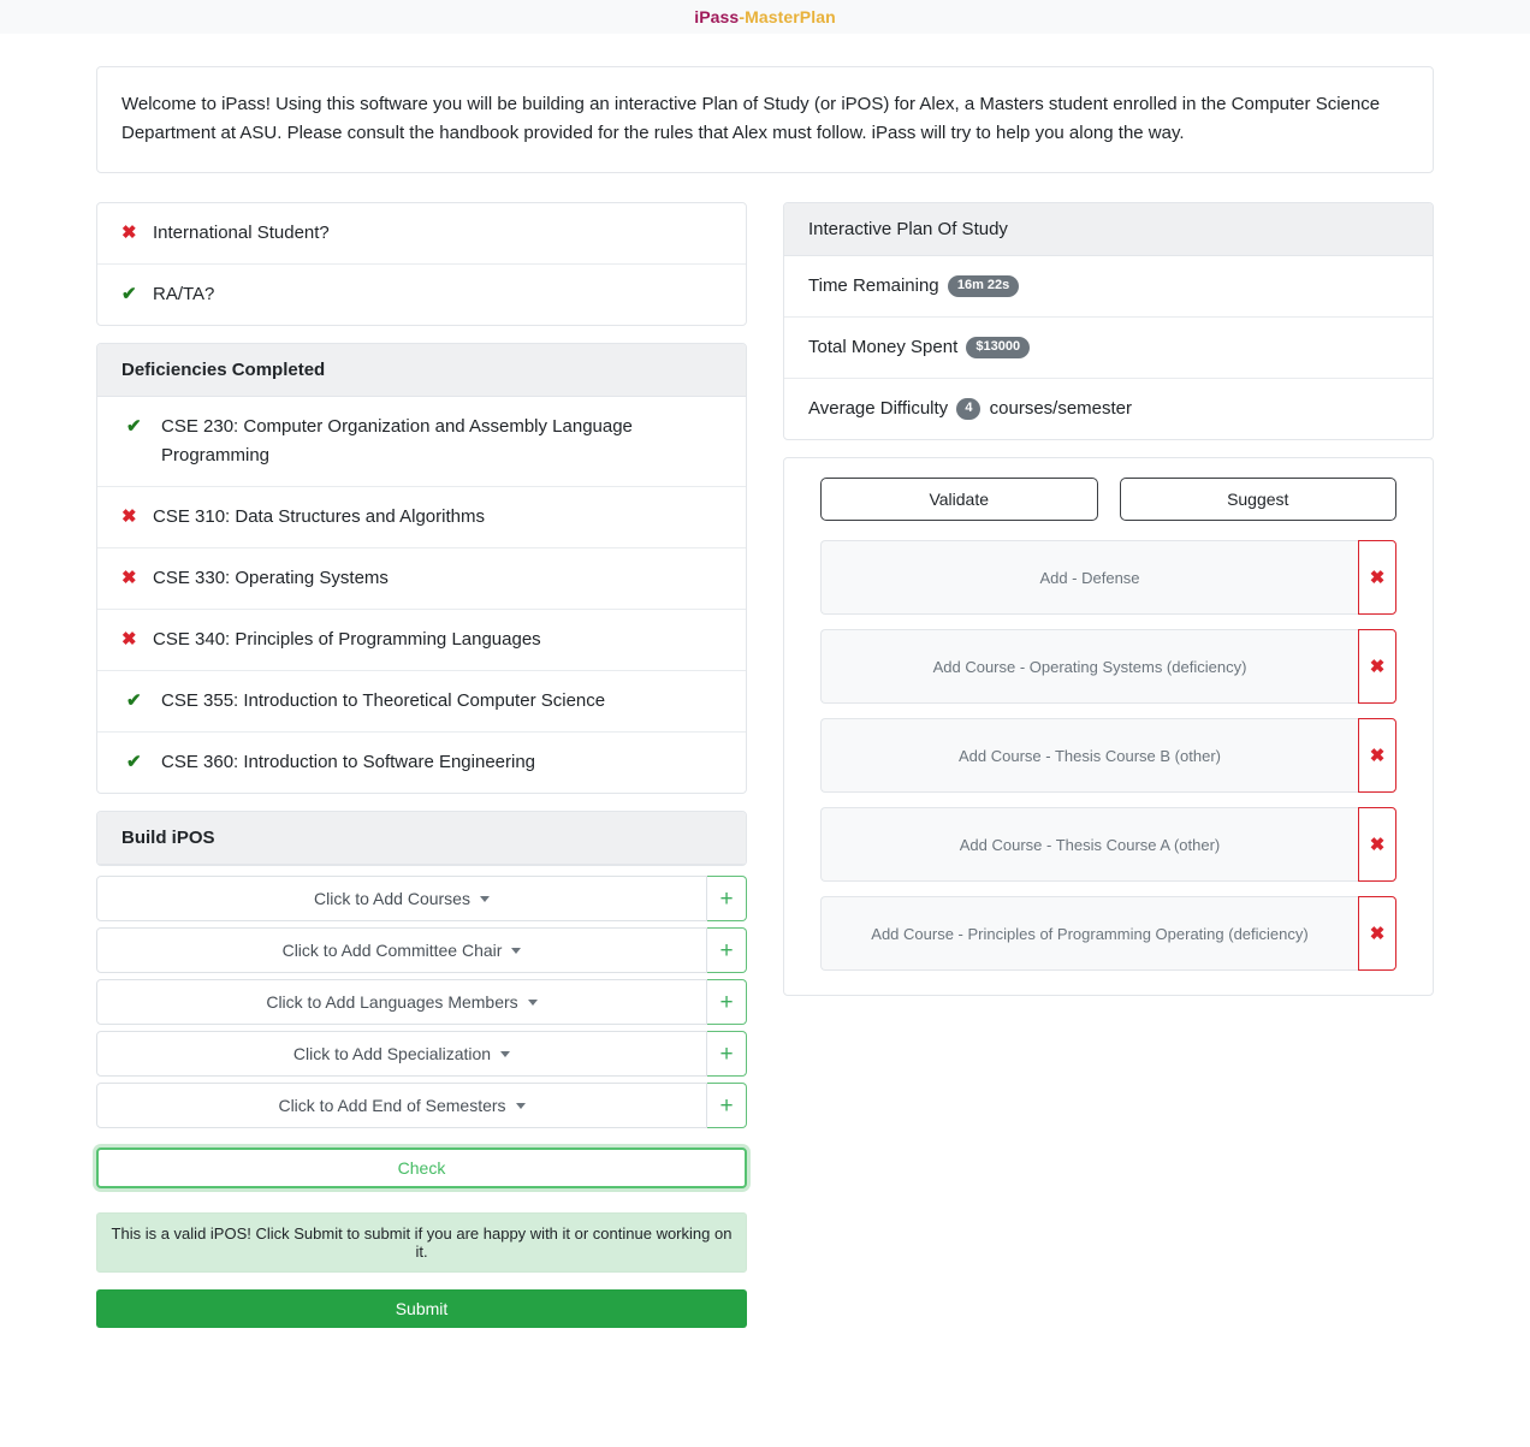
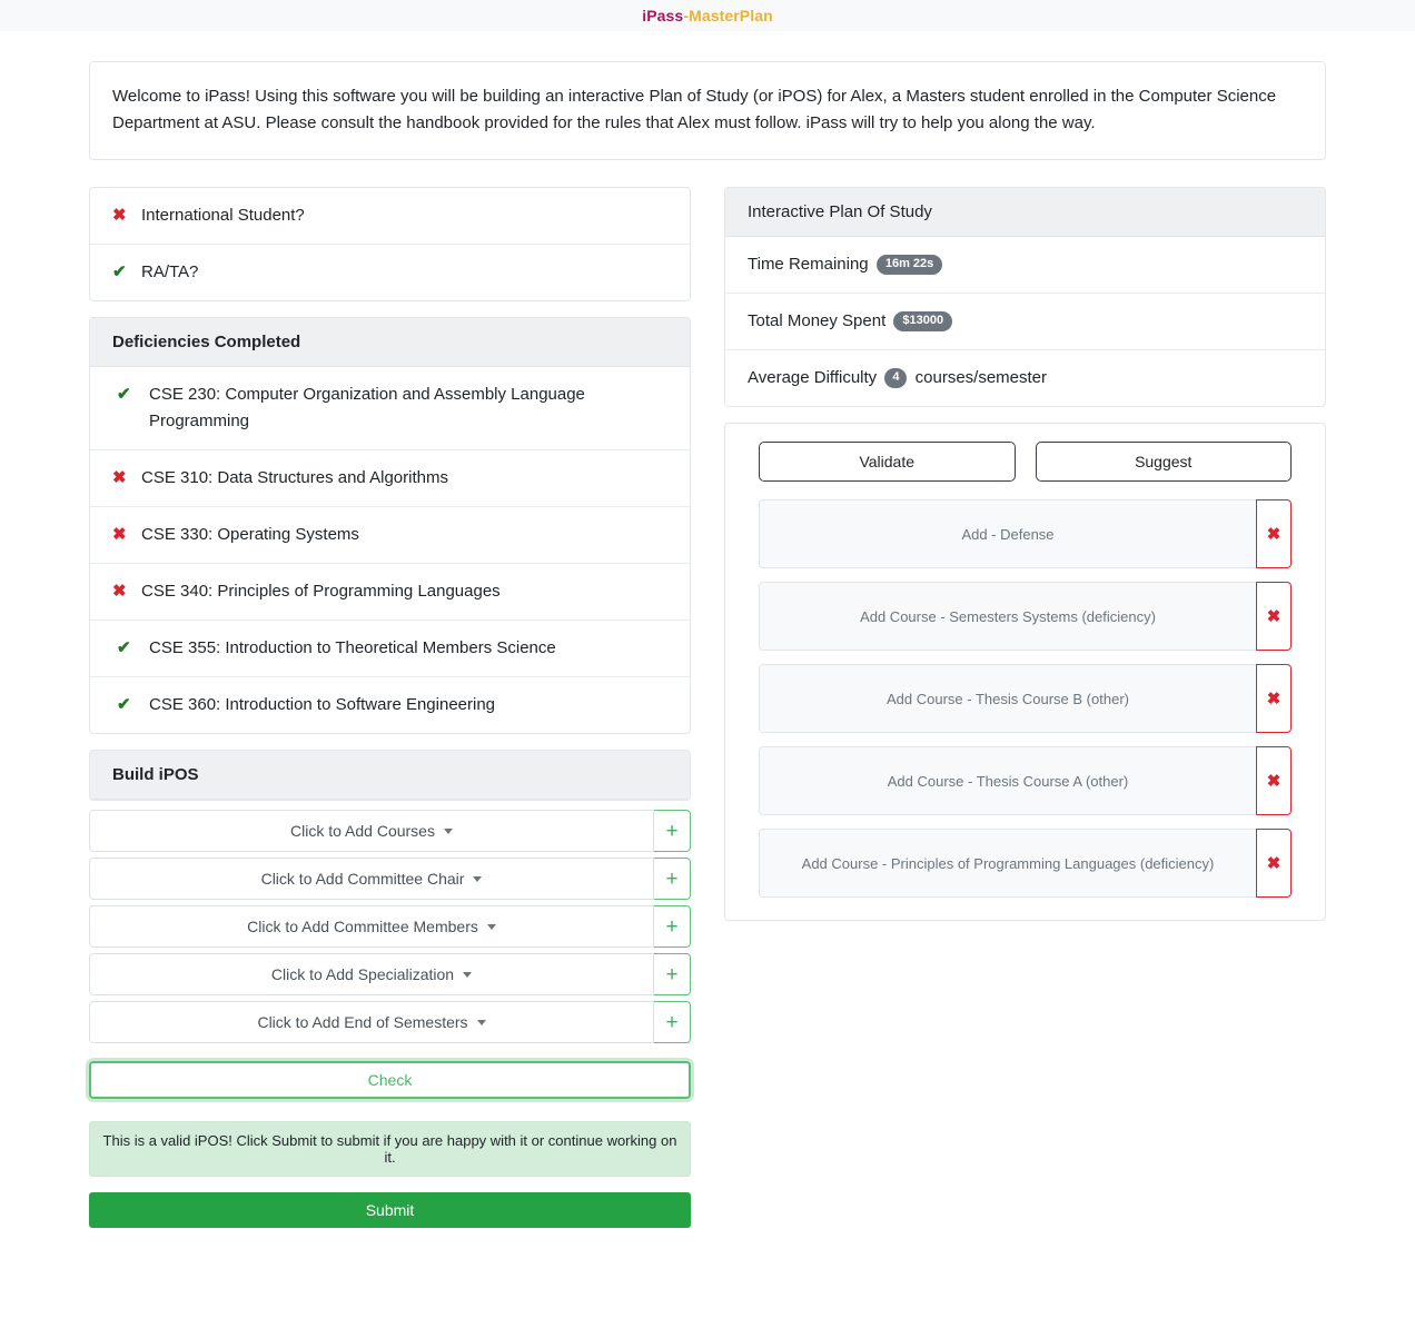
  iPass-MasterPlan
  Welcome to iPass! Using this software you will be building an interactive Plan of Study (or iPOS) for Alex, a Masters student enrolled in the Computer Science Department at ASU. Please consult the handbook provided for the rules that Alex must follow. iPass will try to help you along the way.
  ✖
  International Student?
  ✔
  RA/TA?
  Deficiencies Completed
  ✔
  CSE 230: Computer Organization and Assembly Language Programming
  ✖
  CSE 310: Data Structures and Algorithms
  ✖
  CSE 330: Operating Systems
  ✖
  CSE 340: Principles of Programming Languages
  ✔
- CSE 355: Introduction to Theoretical Computer Science
+ CSE 355: Introduction to Theoretical Members Science
  ✔
  CSE 360: Introduction to Software Engineering
  Build iPOS
  Click to Add Courses
  +
  Click to Add Committee Chair
  +
- Click to Add Languages Members
+ Click to Add Committee Members
  +
  Click to Add Specialization
  +
  Click to Add End of Semesters
  +
  Check
  This is a valid iPOS! Click Submit to submit if you are happy with it or continue working on it.
  Submit
  Interactive Plan Of Study
  Time Remaining 16m 22s
  Total Money Spent $13000
  Average Difficulty 4 courses/semester
  Validate
  Suggest
  Add - Defense
  ✖
- Add Course - Operating Systems (deficiency)
+ Add Course - Semesters Systems (deficiency)
  ✖
  Add Course - Thesis Course B (other)
  ✖
  Add Course - Thesis Course A (other)
  ✖
- Add Course - Principles of Programming Operating (deficiency)
+ Add Course - Principles of Programming Languages (deficiency)
  ✖
